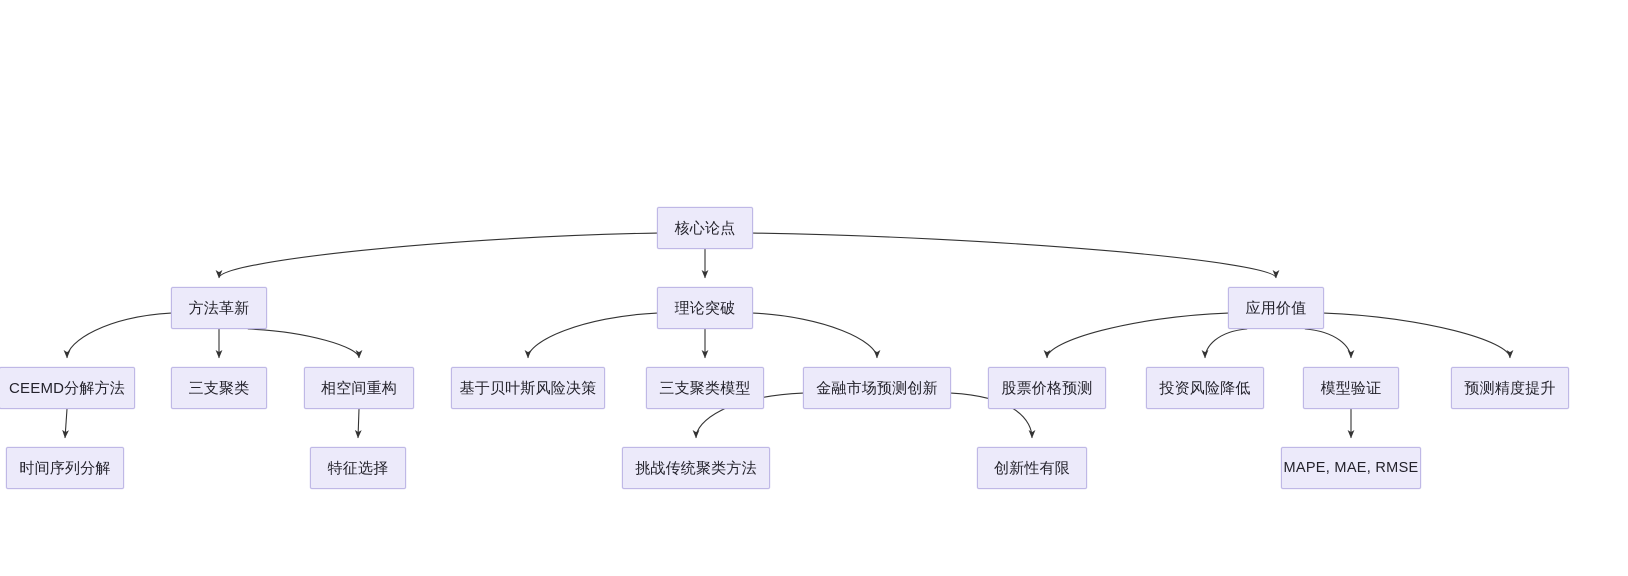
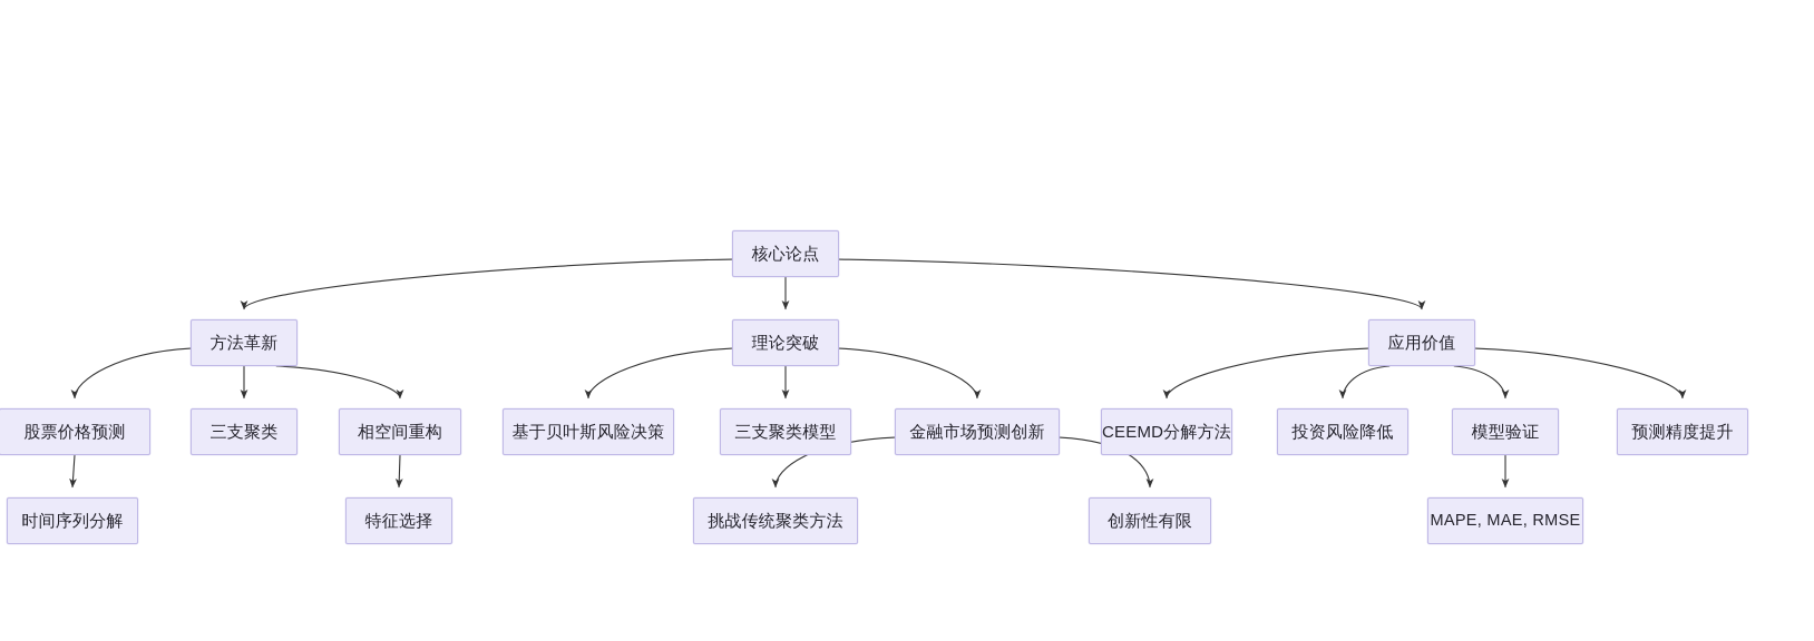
  核心论点
  方法革新
  理论突破
  应用价值
- CEEMD分解方法
+ 股票价格预测
  三支聚类
  相空间重构
  基于贝叶斯风险决策
  三支聚类模型
  金融市场预测创新
- 股票价格预测
+ CEEMD分解方法
  投资风险降低
  模型验证
  预测精度提升
  时间序列分解
  特征选择
  挑战传统聚类方法
  创新性有限
  MAPE, MAE, RMSE
